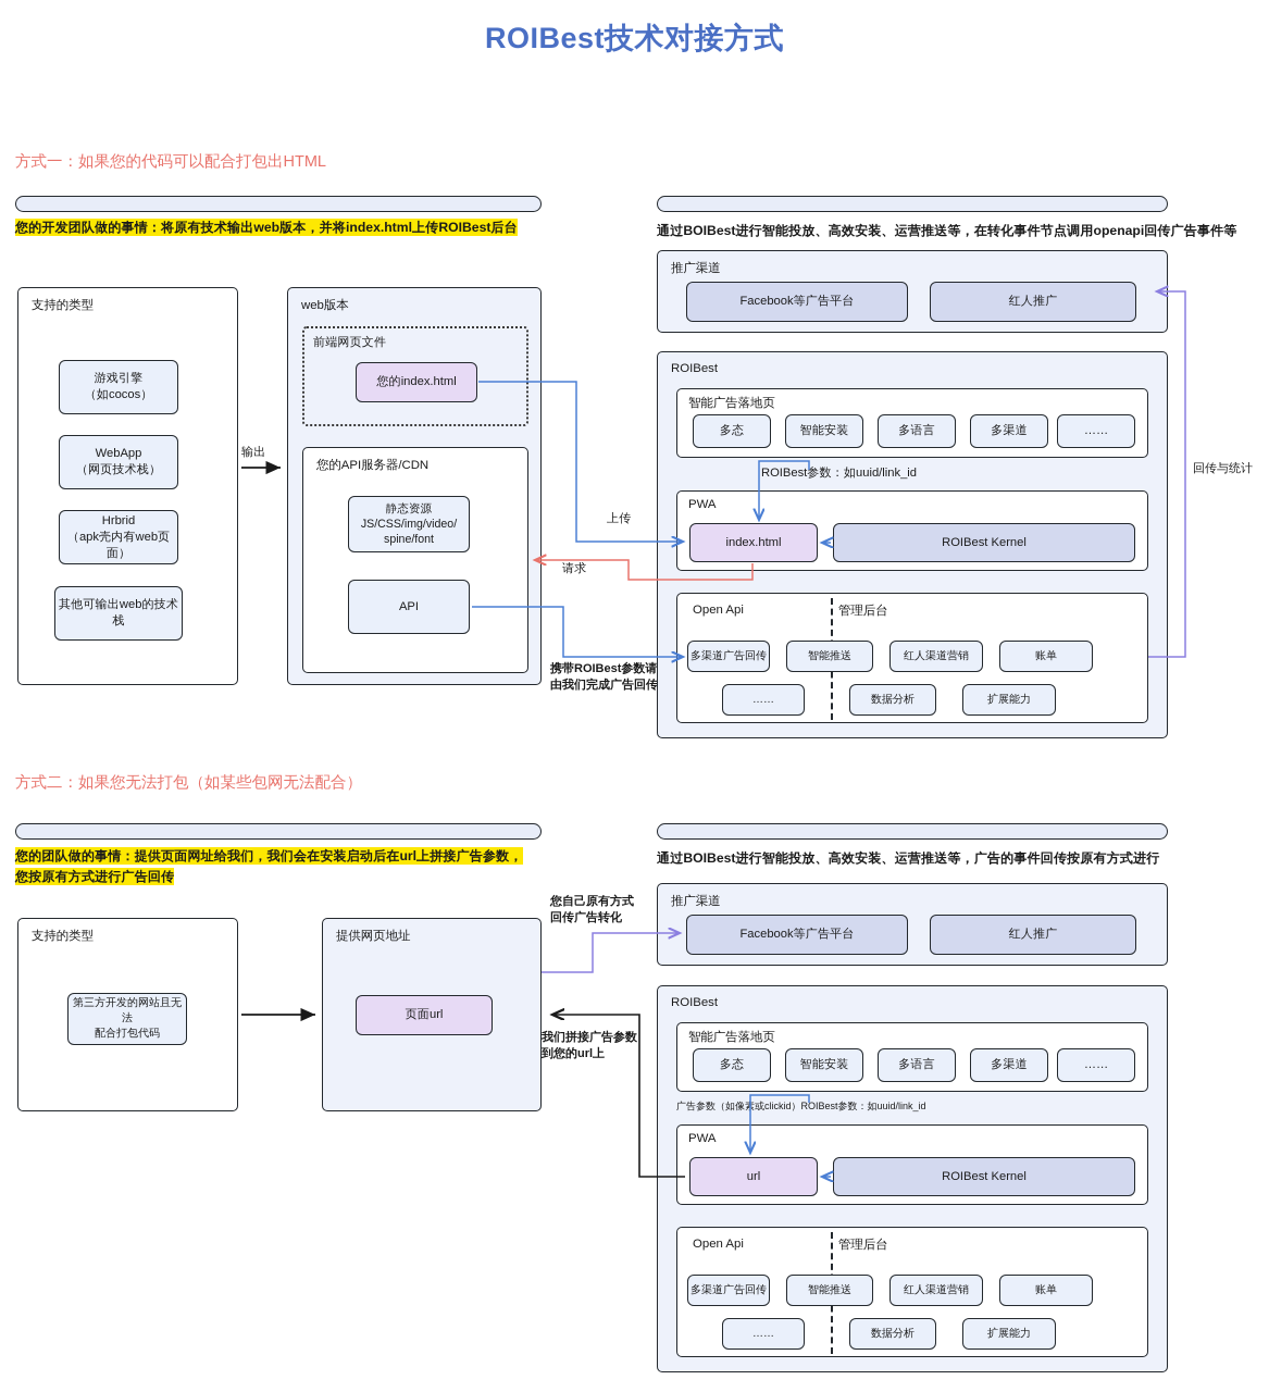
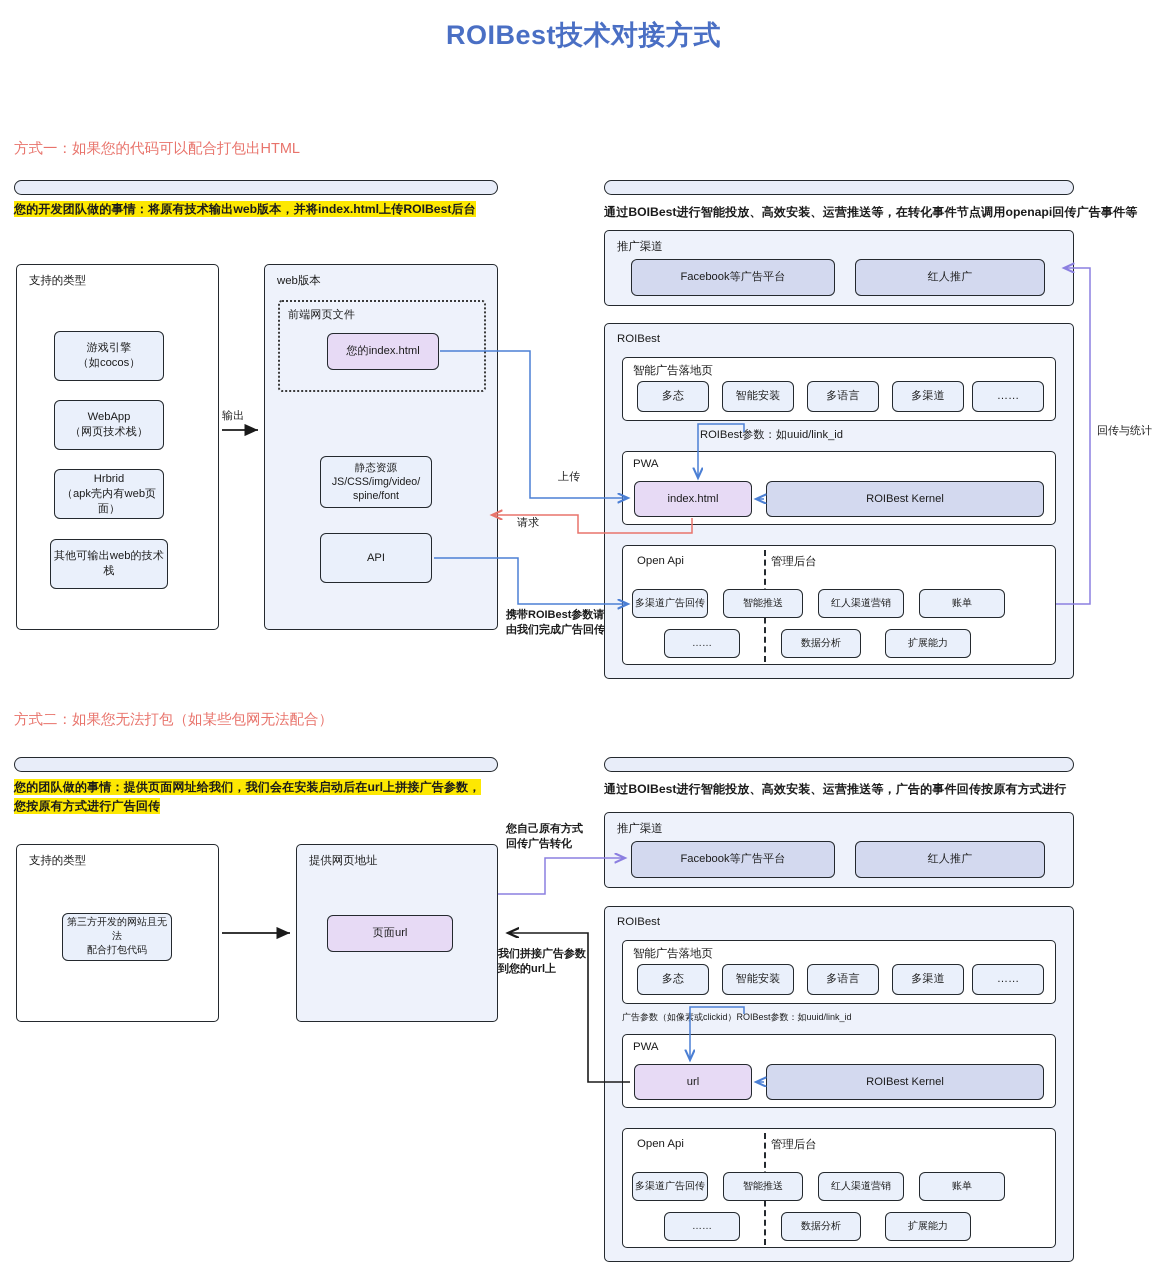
  ROIBest技术对接方式
  方式一：如果您的代码可以配合打包出HTML
  您的开发团队做的事情：将原有技术输出web版本，并将index.html上传ROIBest后台
  通过BOIBest进行智能投放、高效安装、运营推送等，在转化事件节点调用openapi回传广告事件等
  支持的类型
  游戏引擎
  （如cocos）
  WebApp
  （网页技术栈）
  Hrbrid
  （apk壳内有web页面）
  其他可输出web的技术栈
  输出
  web版本
  前端网页文件
  您的index.html
- 您的API服务器/CDN
  静态资源
  JS/CSS/img/video/
  spine/font
  API
  上传
  请求
  携带ROIBest参数请
  由我们完成广告回传
  回传与统计
  推广渠道
  Facebook等广告平台
  红人推广
  ROIBest
  智能广告落地页
  多态
  智能安装
  多语言
  多渠道
  ……
  ROIBest参数：如uuid/link_id
  PWA
  index.html
  ROIBest Kernel
  Open Api
  管理后台
  多渠道广告回传
  智能推送
  红人渠道营销
  账单
  ……
  数据分析
  扩展能力
  方式二：如果您无法打包（如某些包网无法配合）
  您的团队做的事情：提供页面网址给我们，我们会在安装启动后在url上拼接广告参数，
  您按原有方式进行广告回传
  通过BOIBest进行智能投放、高效安装、运营推送等，广告的事件回传按原有方式进行
  支持的类型
  第三方开发的网站且无法
  配合打包代码
  提供网页地址
  页面url
  您自己原有方式
  回传广告转化
  我们拼接广告参数
  到您的url上
  推广渠道
  Facebook等广告平台
  红人推广
  ROIBest
  智能广告落地页
  多态
  智能安装
  多语言
  多渠道
  ……
  广告参数（如像或clickid）ROIBest参数：如uuid/link_id
  PWA
  url
  ROIBest Kernel
  Open Api
  管理后台
  多渠道广告回传
  智能推送
  红人渠道营销
  账单
  ……
  数据分析
  扩展能力
